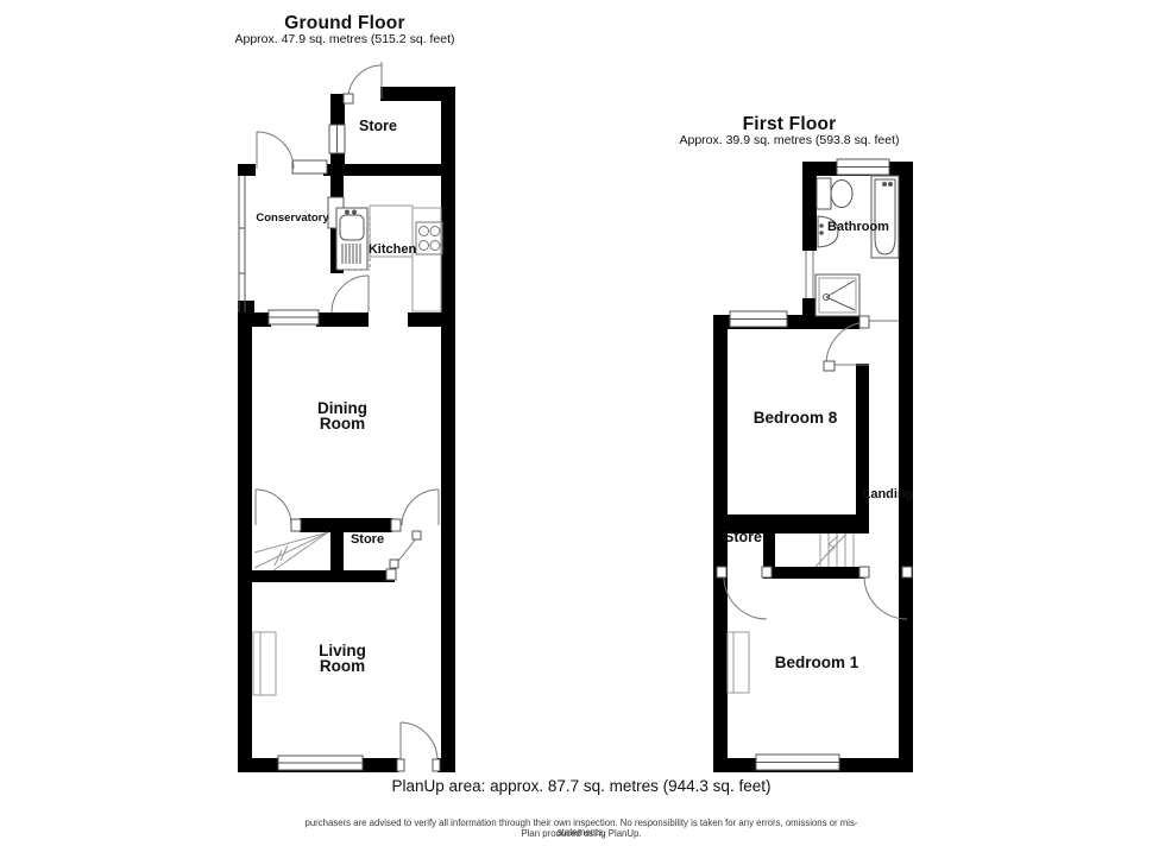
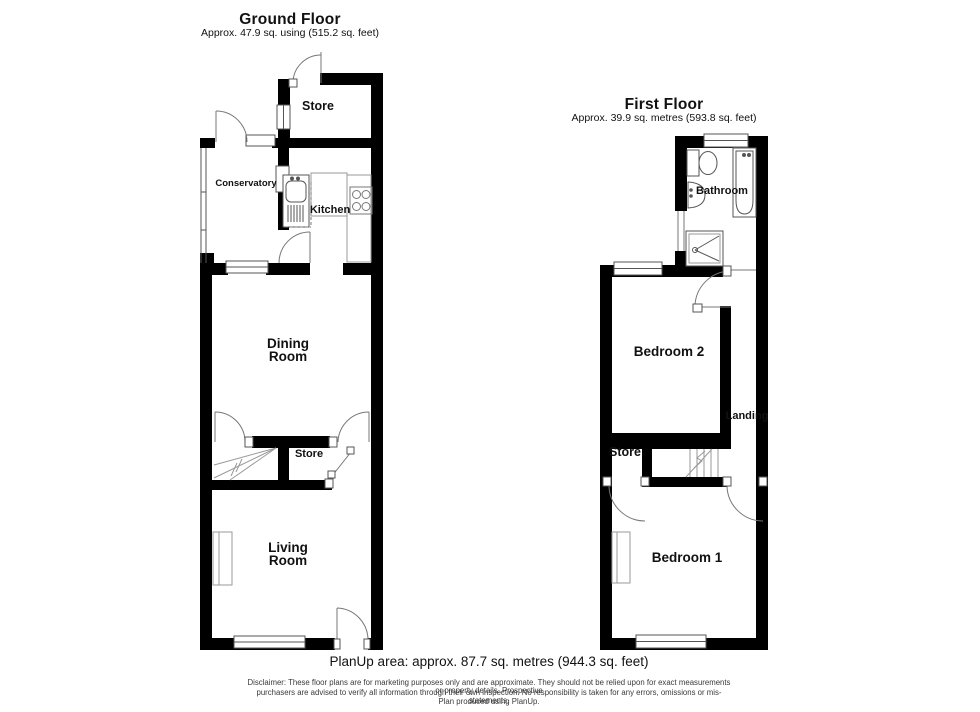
  Ground Floor
- Approx. 47.9 sq. metres (515.2 sq. feet)
+ Approx. 47.9 sq. using (515.2 sq. feet)
  Store
  Conservatory
  Kitchen
  Dining
  Room
  Store
  Living
  Room
  First Floor
  Approx. 39.9 sq. metres (593.8 sq. feet)
  Bathroom
- Bedroom 8
+ Bedroom 2
  Landing
  Store
  Bedroom 1
  PlanUp area: approx. 87.7 sq. metres (944.3 sq. feet)
+ Disclaimer: These floor plans are for marketing purposes only and are approximate. They should not be relied upon for exact measurements or property details. Prospective
  purchasers are advised to verify all information through their own inspection. No responsibility is taken for any errors, omissions or mis-statements.
  Plan produced using PlanUp.
